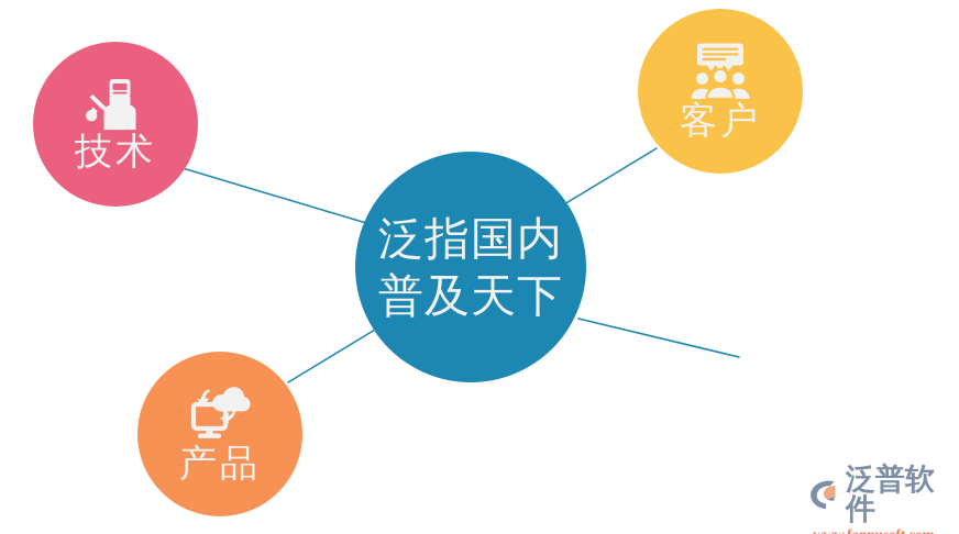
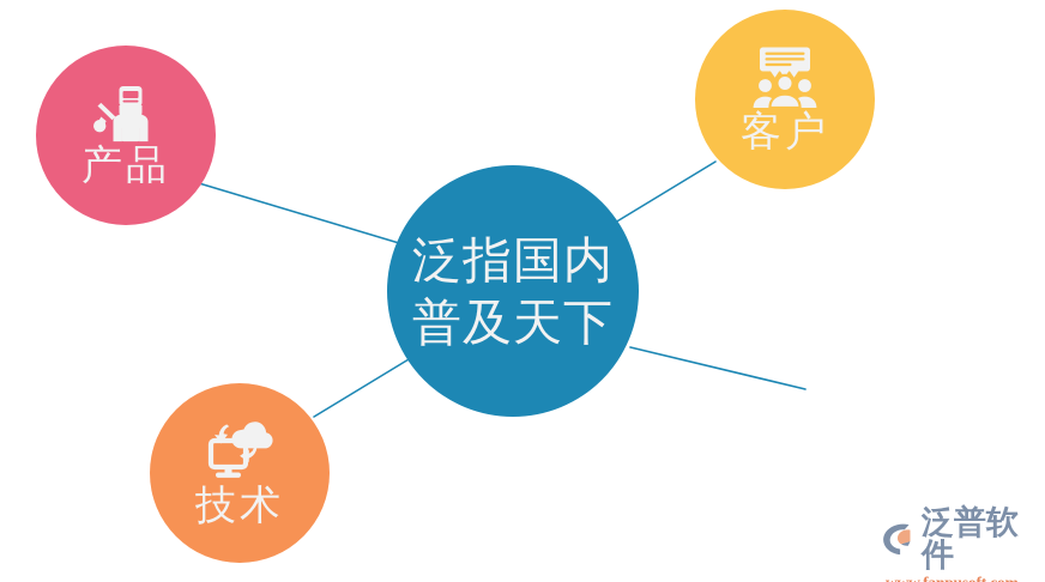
  泛指国内
  普及天下
- 技术
+ 产品
  客户
- 产品
+ 技术
  泛普软件
